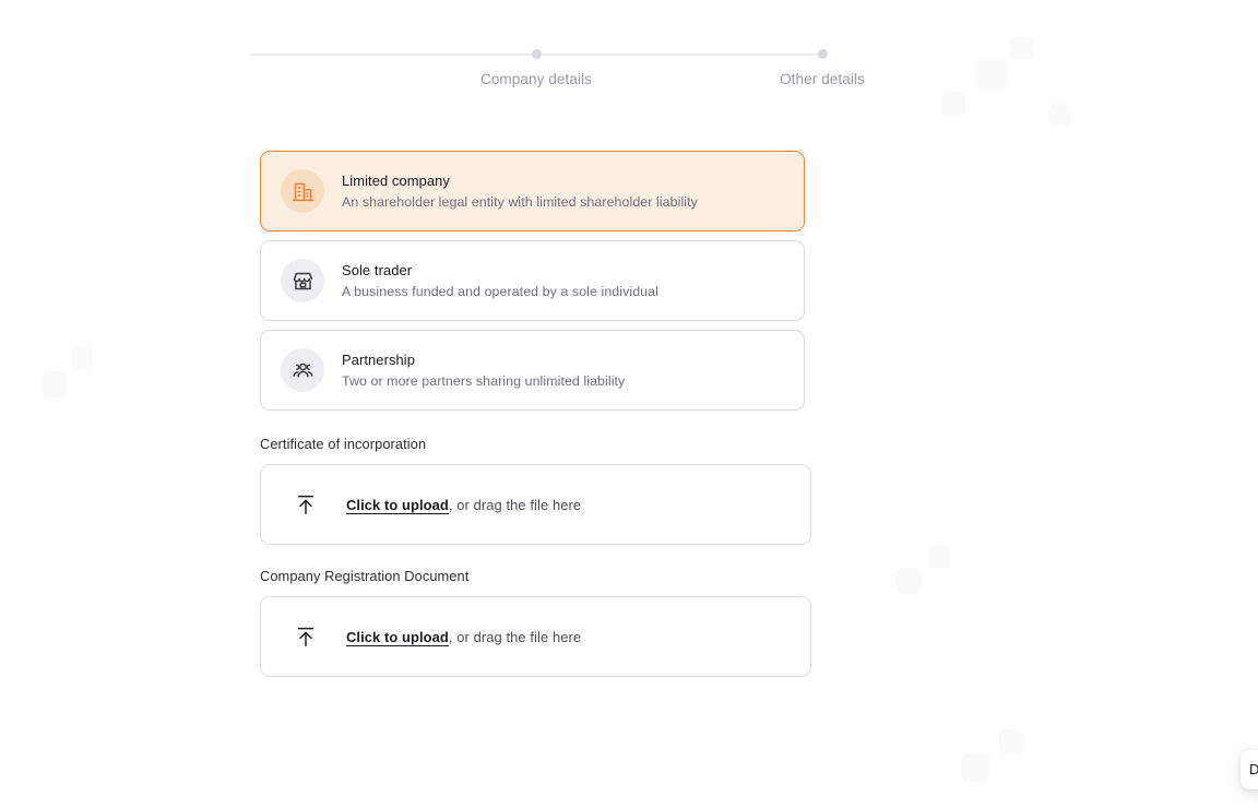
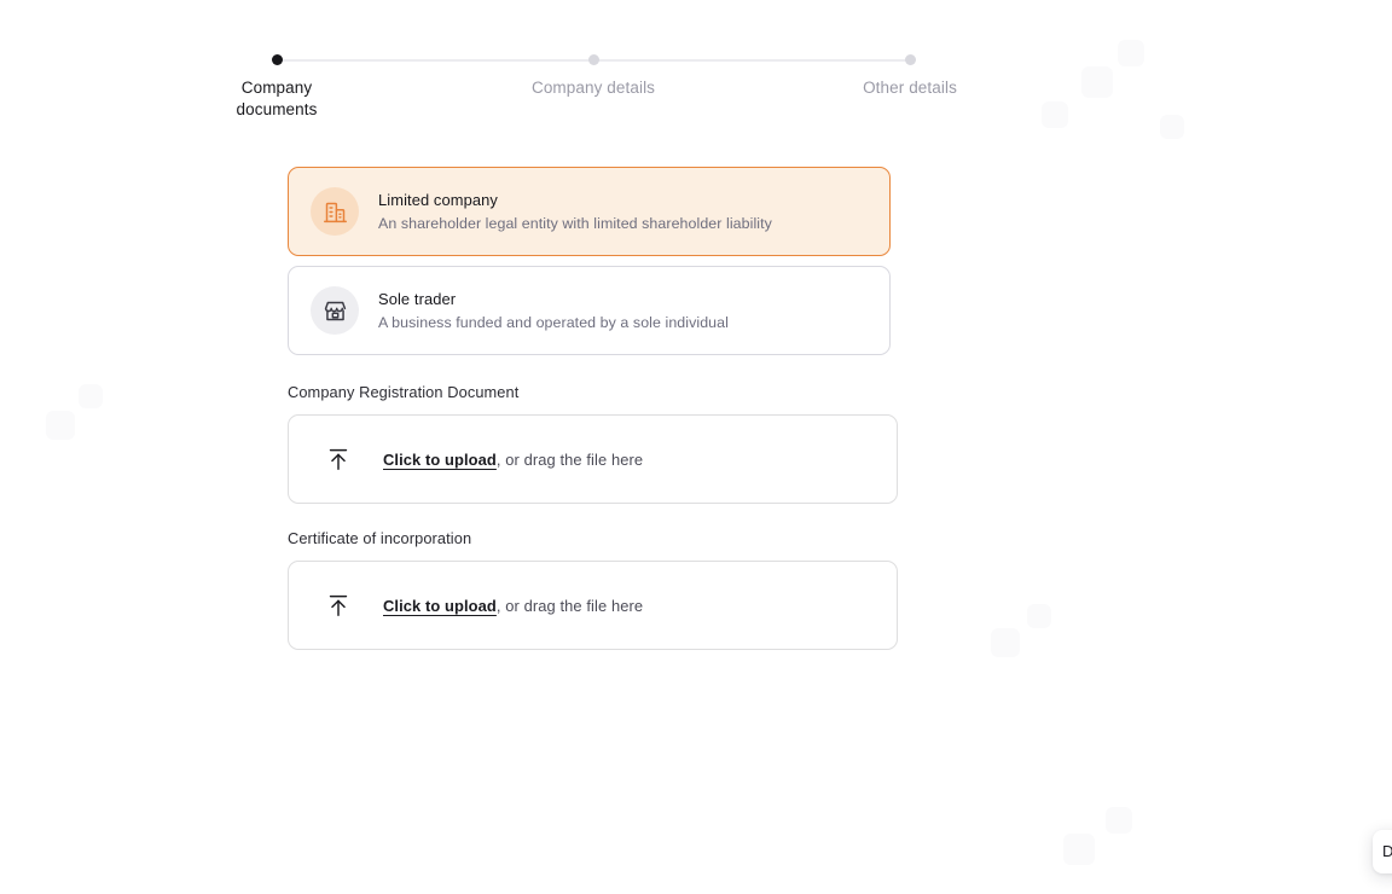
+ Company
+ documents
  Company details
  Other details
  Limited company
  An shareholder legal entity with limited shareholder liability
  Sole trader
  A business funded and operated by a sole individual
- Partnership
- Two or more partners sharing unlimited liability
- Certificate of incorporation
+ Company Registration Document
  Click to upload, or drag the file here
- Company Registration Document
+ Certificate of incorporation
  Click to upload, or drag the file here
  D
